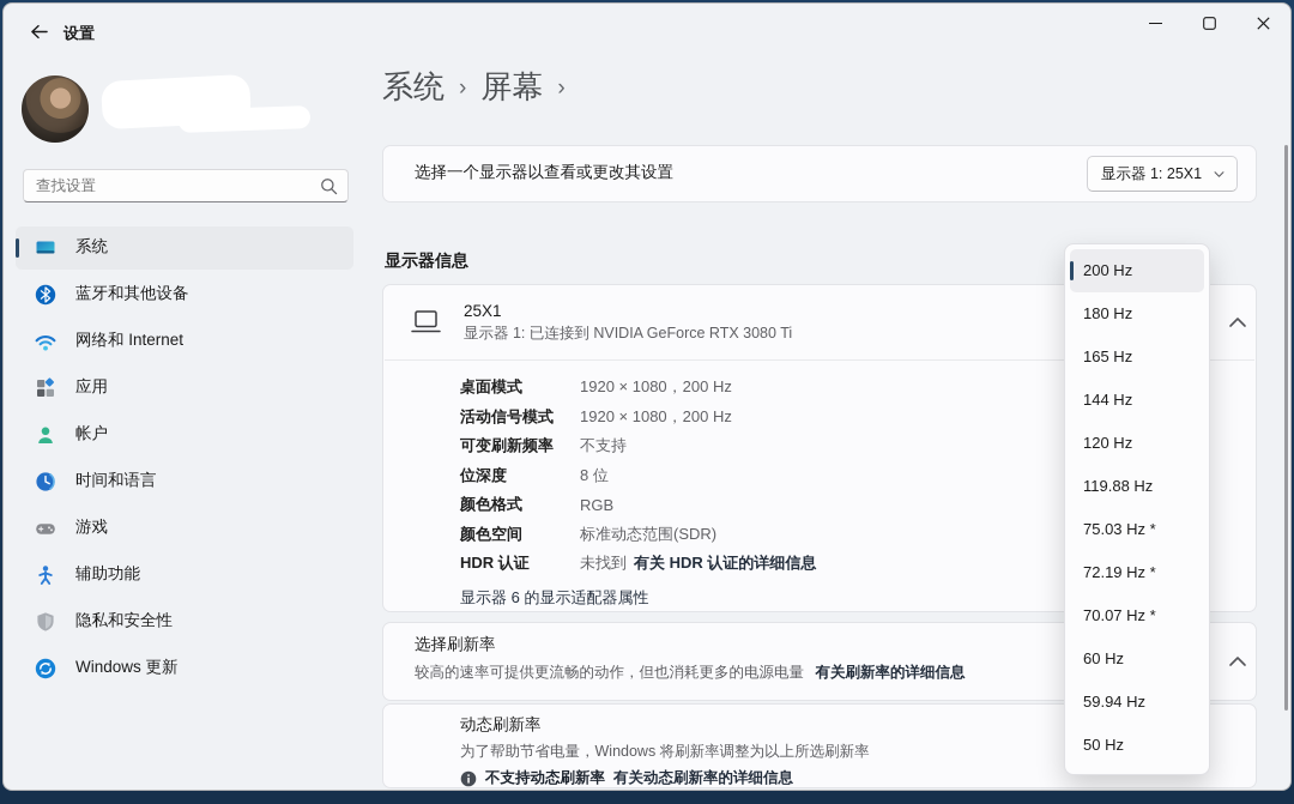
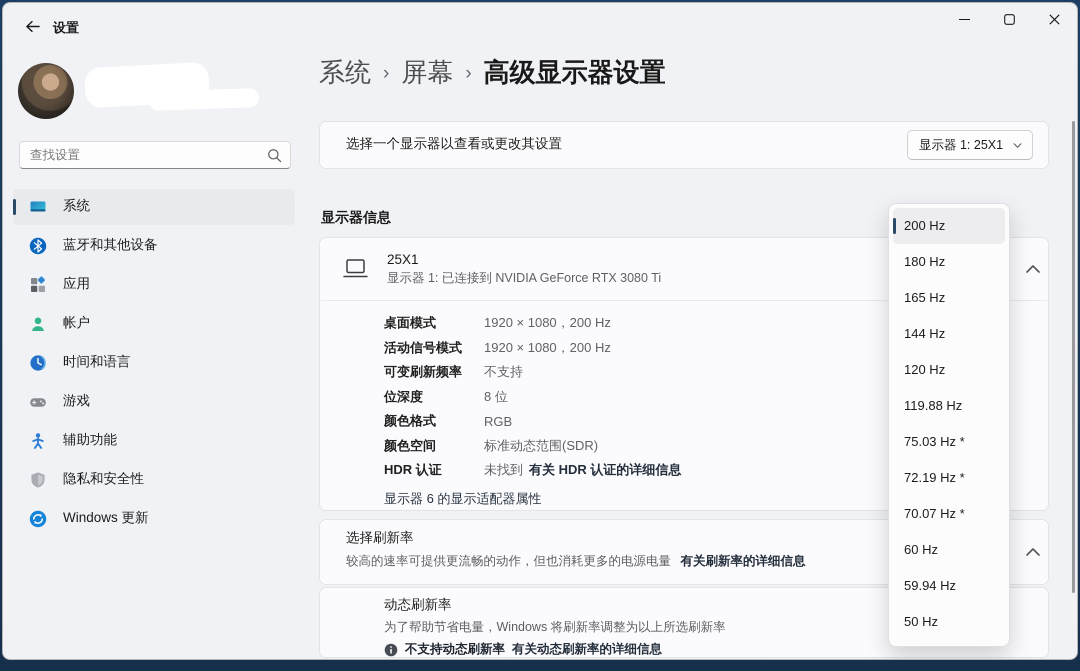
  设置
  查找设置
  系统
  蓝牙和其他设备
- 网络和 Internet
  应用
  帐户
  时间和语言
  游戏
  辅助功能
  隐私和安全性
  Windows 更新
  系统
  ›
  屏幕
  ›
+ 高级显示器设置
  选择一个显示器以查看或更改其设置
  显示器 1: 25X1
  显示器信息
  25X1
  显示器 1: 已连接到 NVIDIA GeForce RTX 3080 Ti
  桌面模式
  1920 × 1080，200 Hz
  活动信号模式
  1920 × 1080，200 Hz
  可变刷新频率
  不支持
  位深度
  8 位
  颜色格式
  RGB
  颜色空间
  标准动态范围(SDR)
  HDR 认证
  未找到
  有关 HDR 认证的详细信息
  显示器 6 的显示适配器属性
  选择刷新率
  较高的速率可提供更流畅的动作，但也消耗更多的电源电量 有关刷新率的详细信息
  动态刷新率
  为了帮助节省电量，Windows 将刷新率调整为以上所选刷新率
  不支持动态刷新率
  有关动态刷新率的详细信息
  200 Hz
  180 Hz
  165 Hz
  144 Hz
  120 Hz
  119.88 Hz
  75.03 Hz *
  72.19 Hz *
  70.07 Hz *
  60 Hz
  59.94 Hz
  50 Hz
